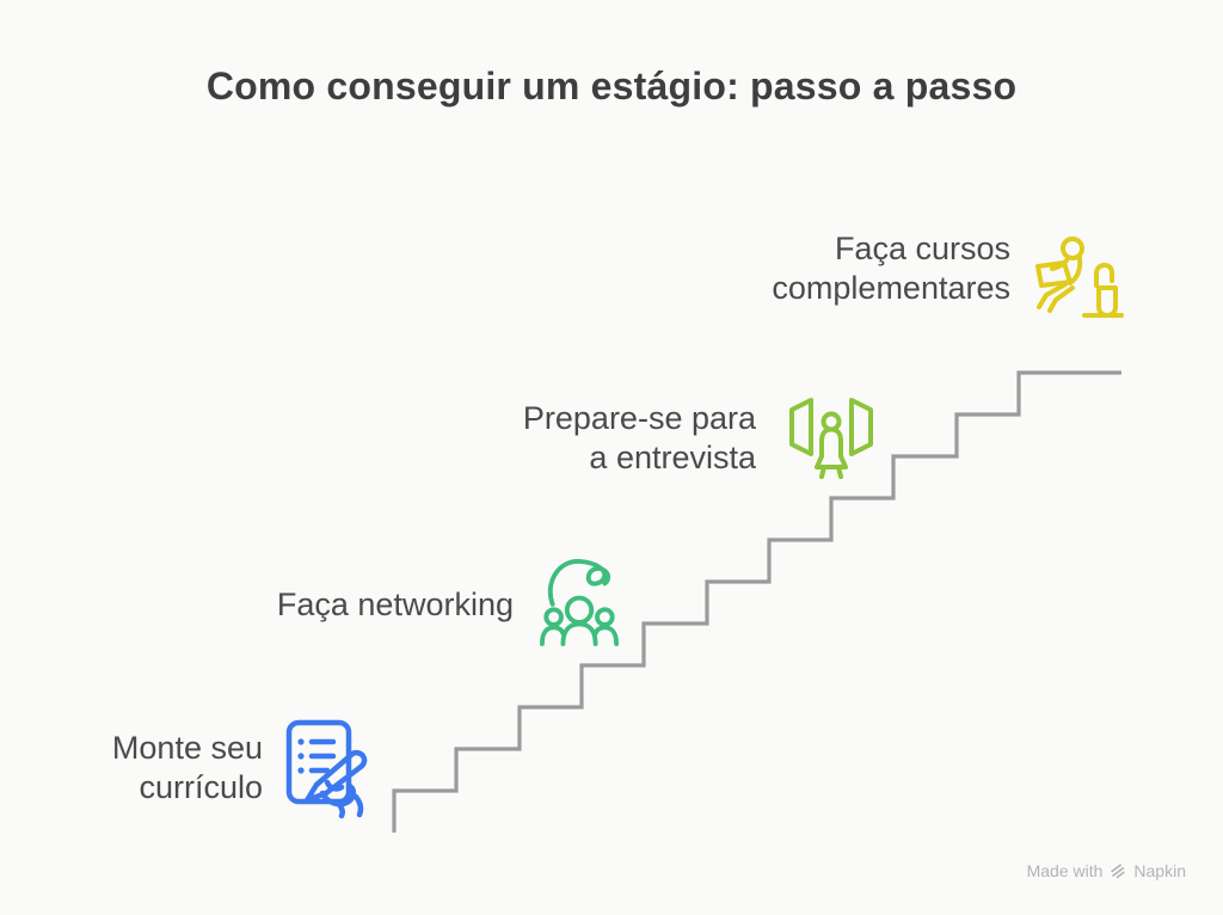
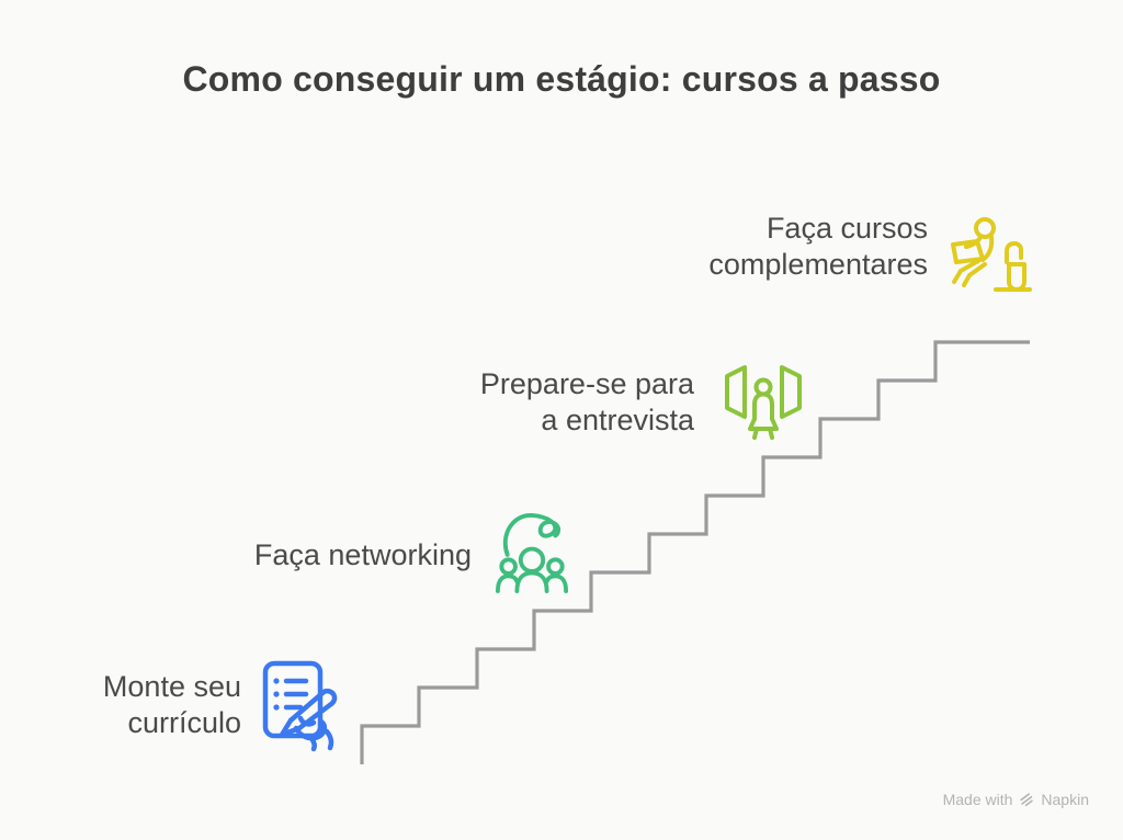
- Como conseguir um estágio: passo a passo
+ Como conseguir um estágio: cursos a passo
  Monte seu
  currículo
  Faça networking
  Prepare-se para
  a entrevista
  Faça cursos
  complementares
  Made with
  Napkin
